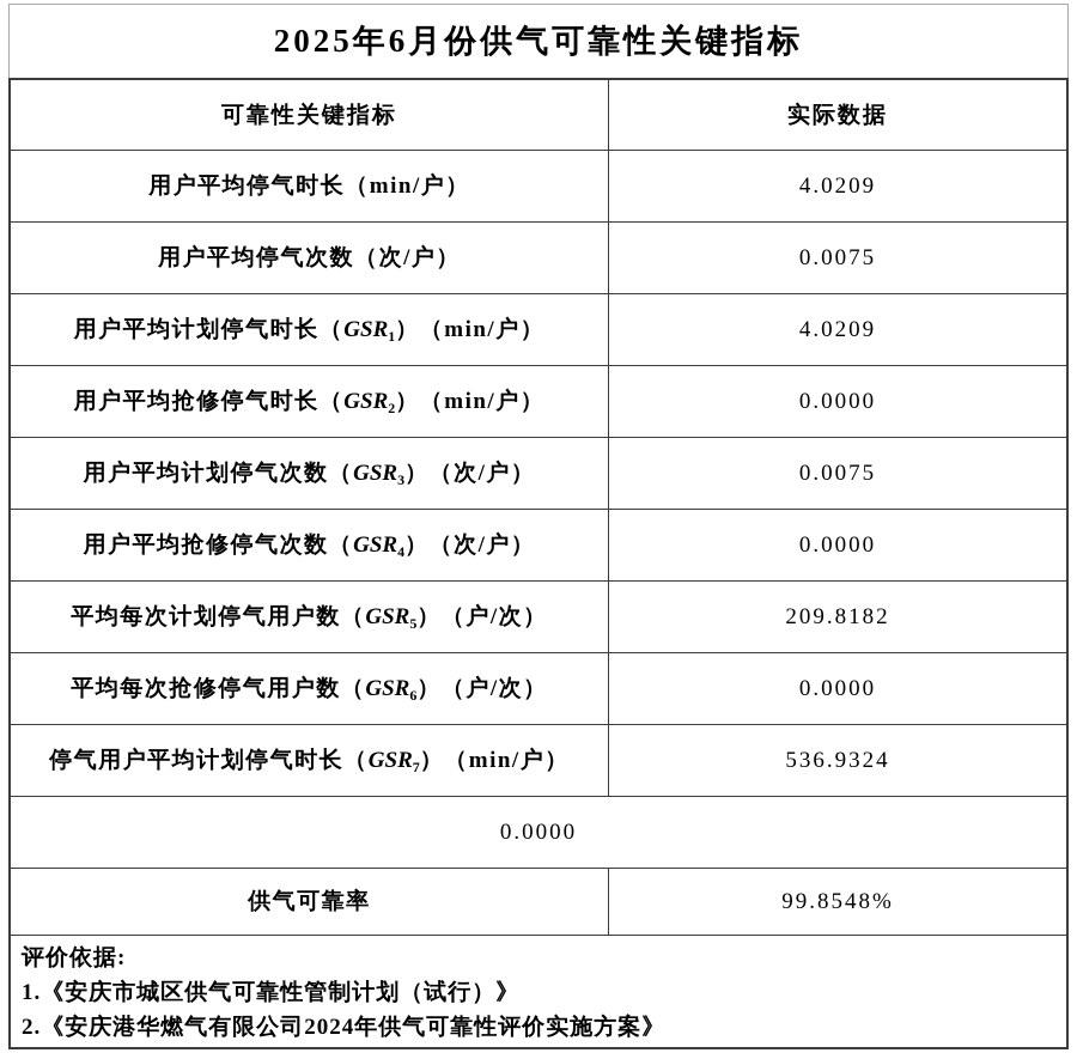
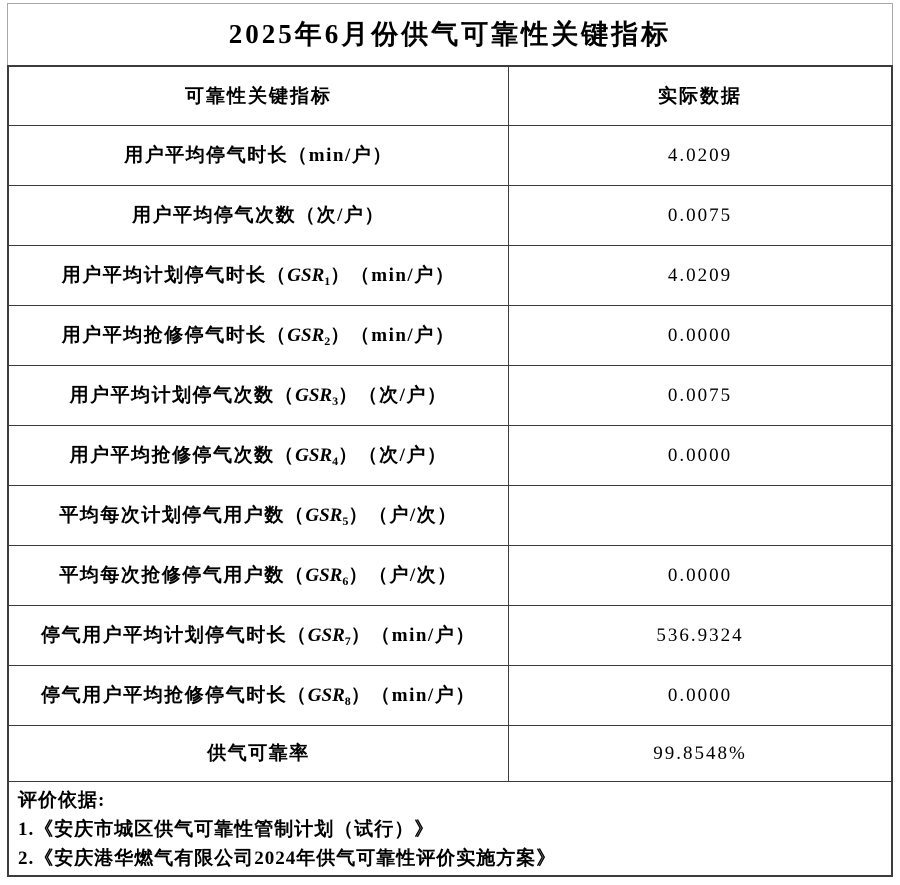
  2025年6月份供气可靠性关键指标
  可靠性关键指标
  实际数据
  用户平均停气时长（min/户）
  4.0209
  用户平均停气次数（次/户）
  0.0075
  用户平均计划停气时长（GSR1）（min/户）
  4.0209
  用户平均抢修停气时长（GSR2）（min/户）
  0.0000
  用户平均计划停气次数（GSR3）（次/户）
  0.0075
  用户平均抢修停气次数（GSR4）（次/户）
  0.0000
  平均每次计划停气用户数（GSR5）（户/次）
- 209.8182
  平均每次抢修停气用户数（GSR6）（户/次）
  0.0000
  停气用户平均计划停气时长（GSR7）（min/户）
  536.9324
+ 停气用户平均抢修停气时长（GSR8）（min/户）
  0.0000
  供气可靠率
  99.8548%
  评价依据:
  1.《安庆市城区供气可靠性管制计划（试行）》
  2.《安庆港华燃气有限公司2024年供气可靠性评价实施方案》
